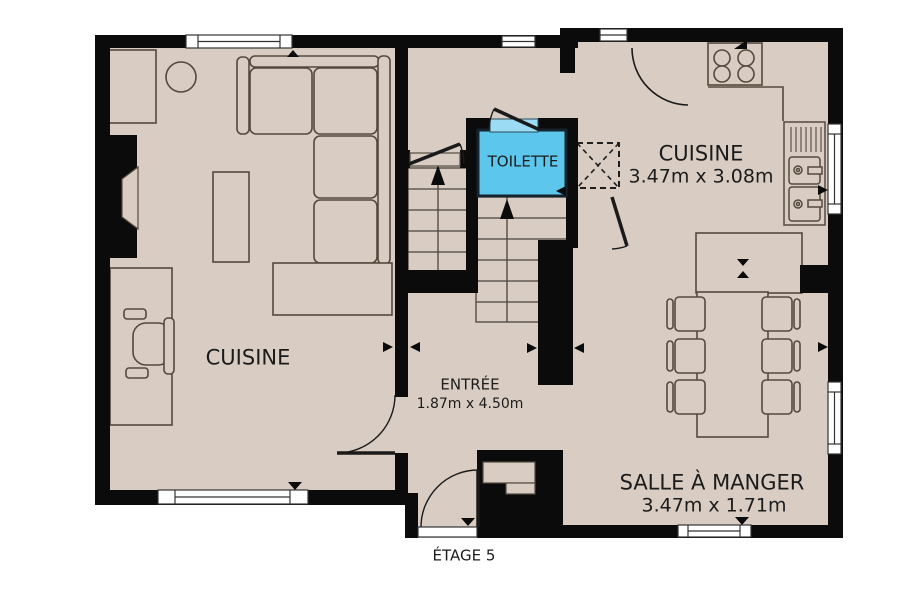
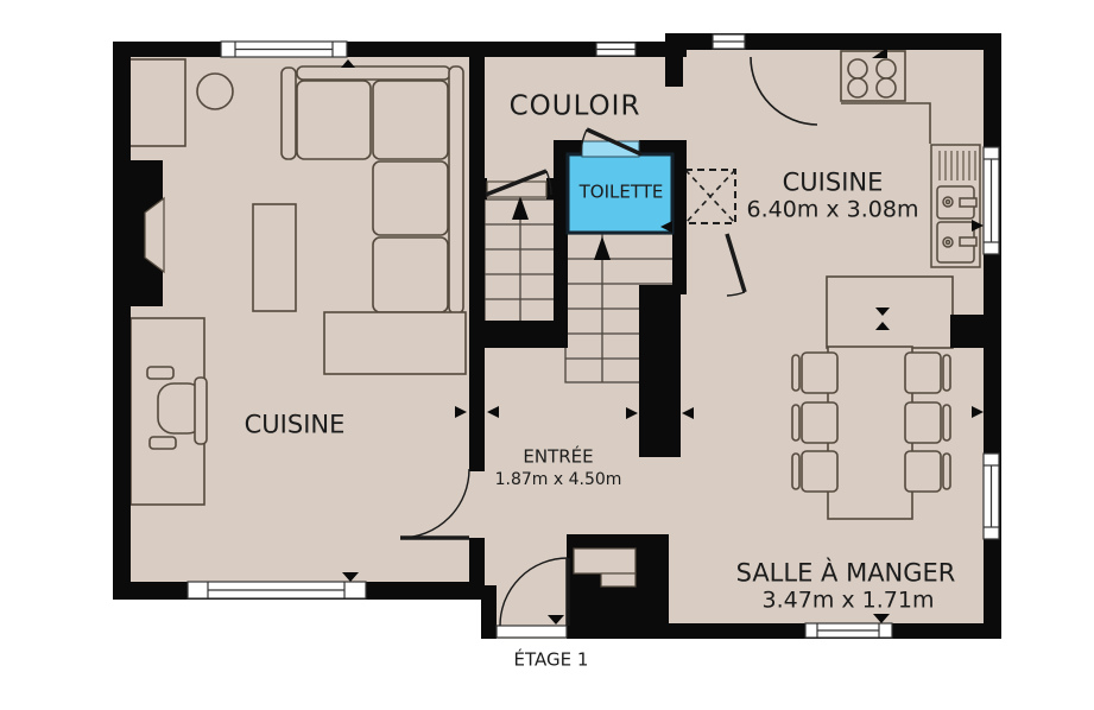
+ COULOIR
  TOILETTE
  CUISINE
- 3.47m x 3.08m
+ 6.40m x 3.08m
  CUISINE
  ENTRÉE
  1.87m x 4.50m
  SALLE À MANGER
  3.47m x 1.71m
- ÉTAGE 5
+ ÉTAGE 1
